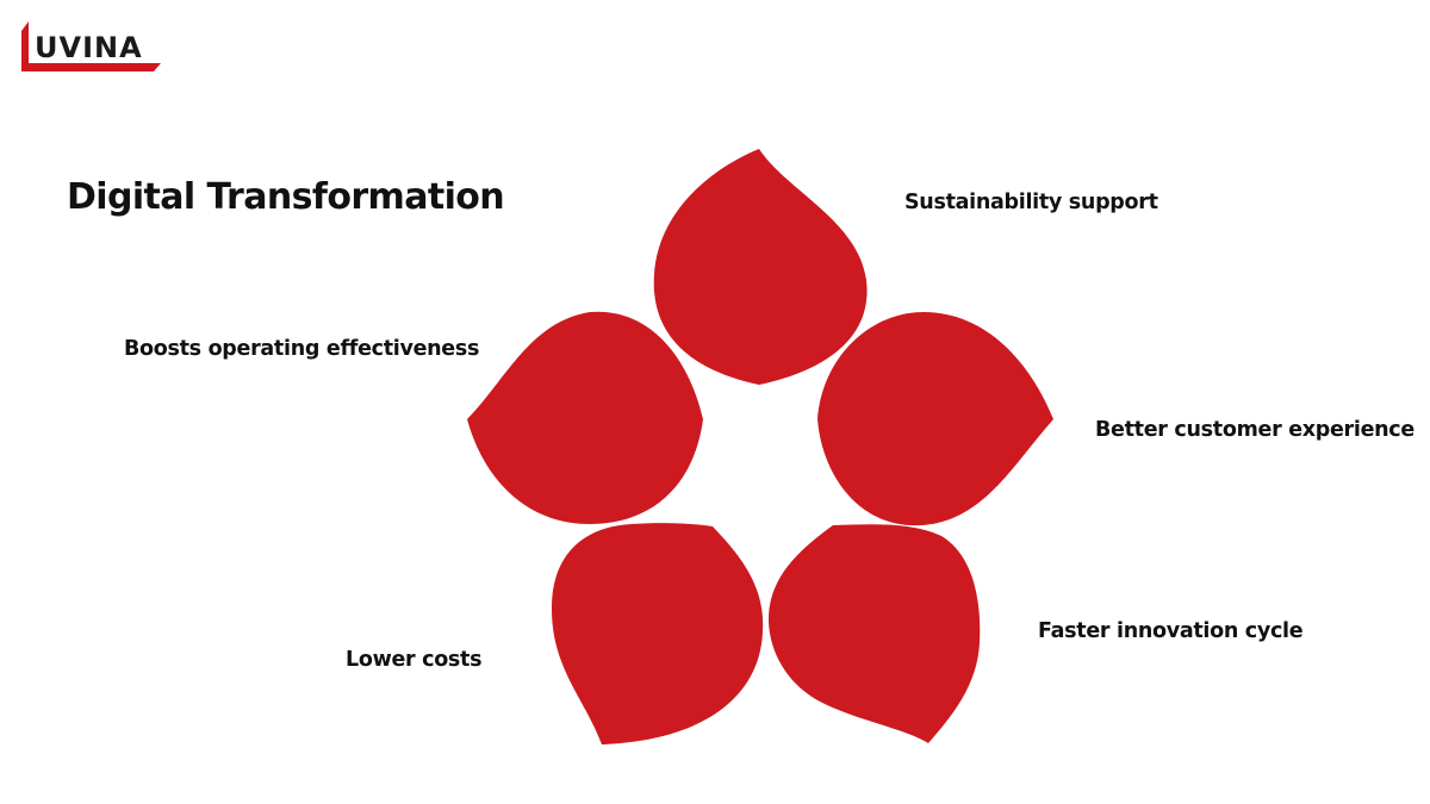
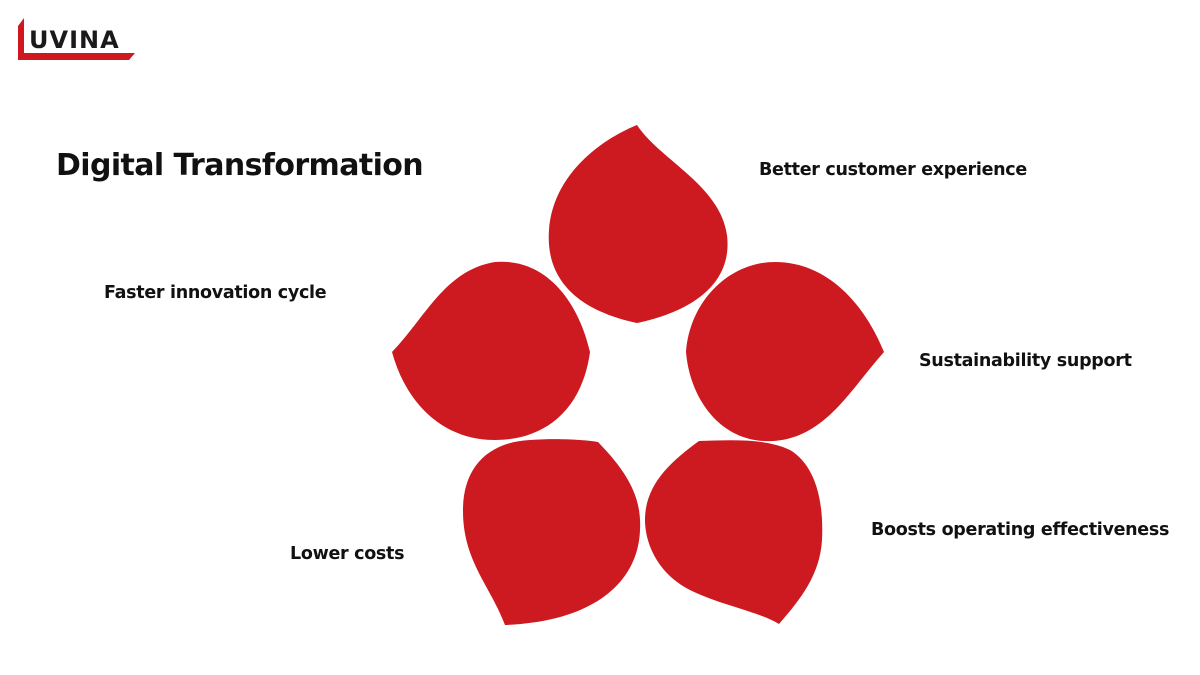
  UVINA
  Digital Transformation
- Sustainability support
+ Better customer experience
- Boosts operating effectiveness
+ Faster innovation cycle
- Better customer experience
+ Sustainability support
- Faster innovation cycle
+ Boosts operating effectiveness
  Lower costs
